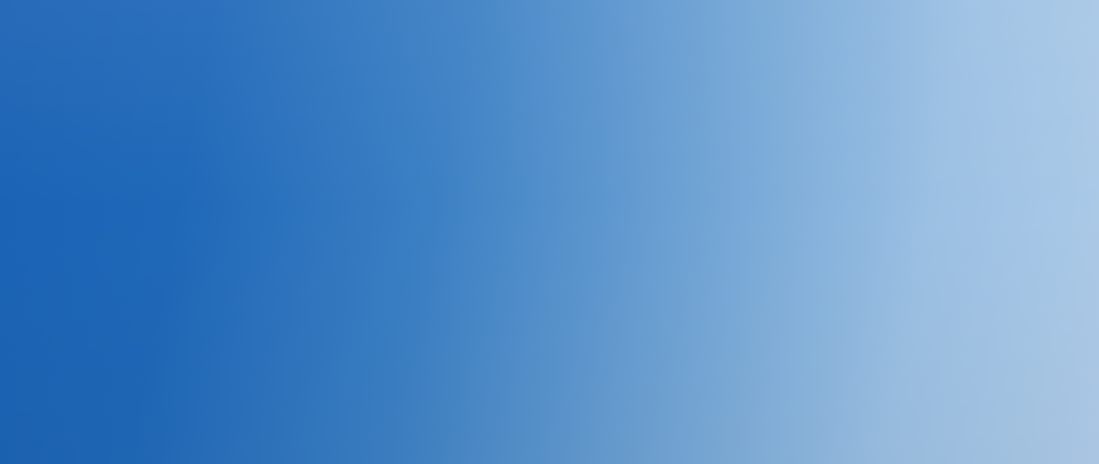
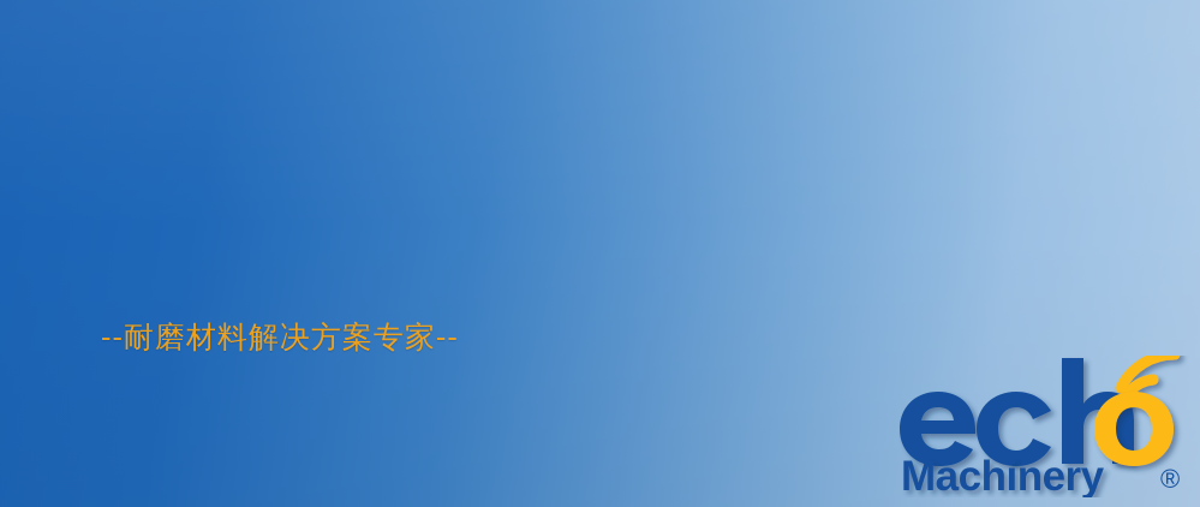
+ --耐磨材料解决方案专家--
+ Machinery
+ ®
